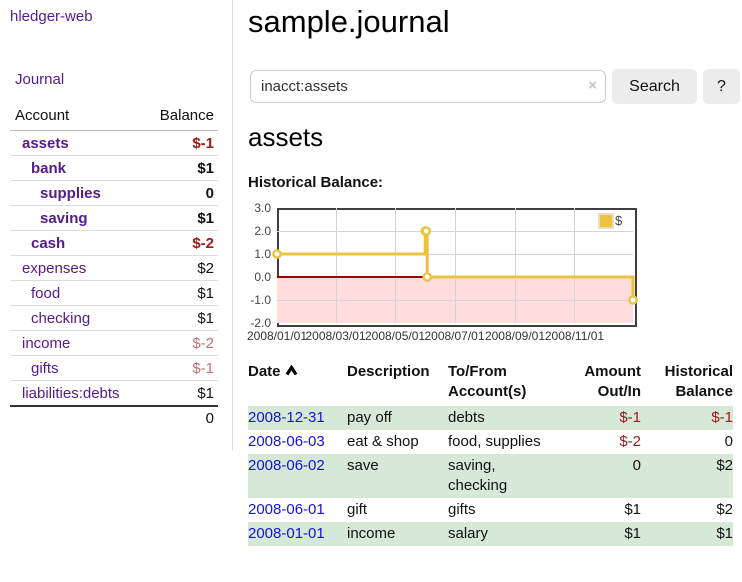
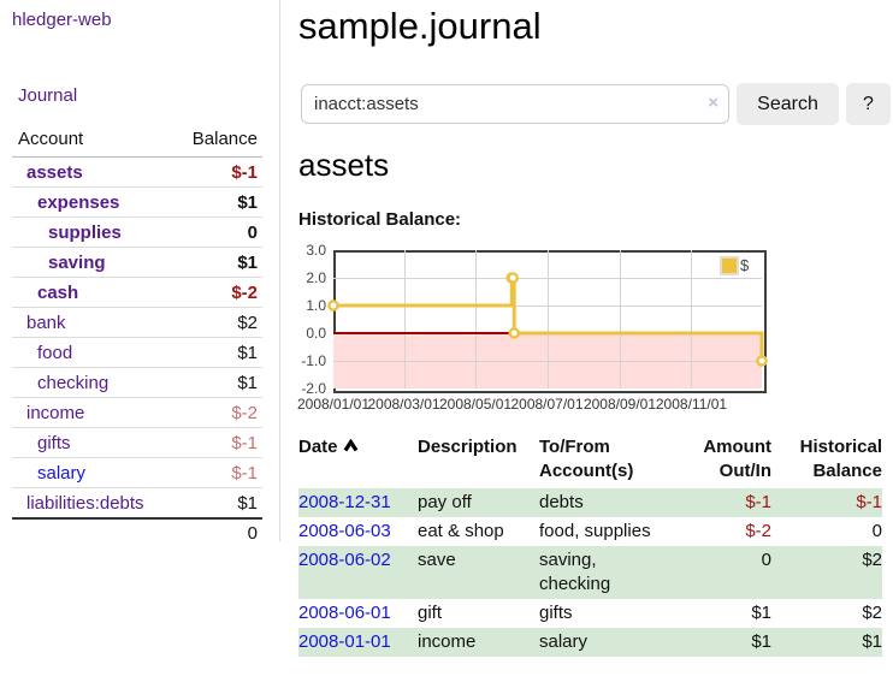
  hledger-web
  Journal
  Account	Balance
  assets	$-1
- bank	$1
+ expenses	$1
  supplies	0
  saving	$1
  cash	$-2
- expenses	$2
+ bank	$2
  food	$1
  checking	$1
  income	$-2
  gifts	$-1
+ salary	$-1
  liabilities:debts	$1
  	0
  sample.journal
  inacct:assets
  ×
  Search
  ?
  assets
  Historical Balance:
  3.0
  2.0
  1.0
  0.0
  -1.0
  -2.0
  2008/01/01
  2008/03/01
  2008/05/01
  2008/07/01
  2008/09/01
  2008/11/01
  $
  Date	Description	To/From Account(s)	Amount Out/In	Historical Balance
  2008-12-31	pay off	debts	$-1	$-1
  2008-06-03	eat & shop	food, supplies	$-2	0
  2008-06-02	save	saving, checking	0	$2
  2008-06-01	gift	gifts	$1	$2
  2008-01-01	income	salary	$1	$1
